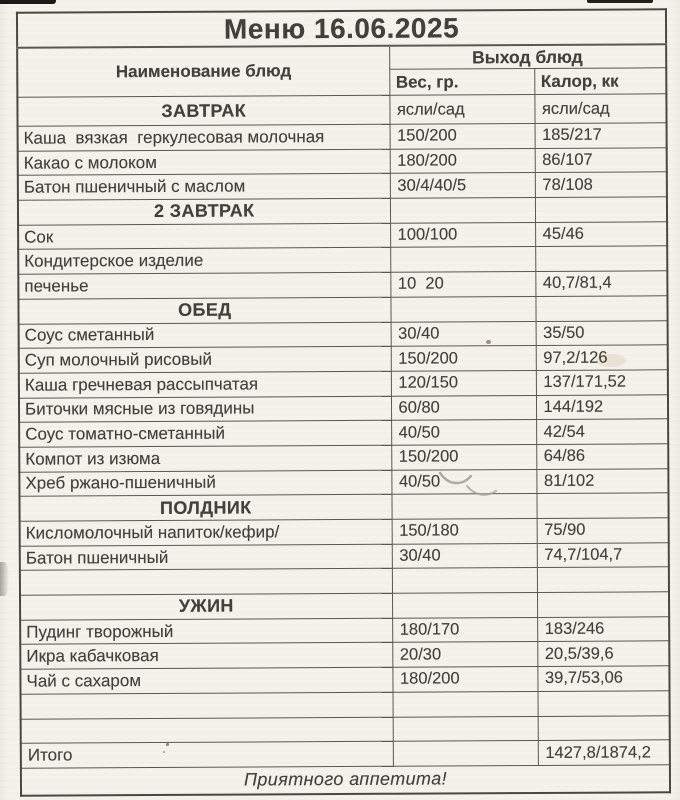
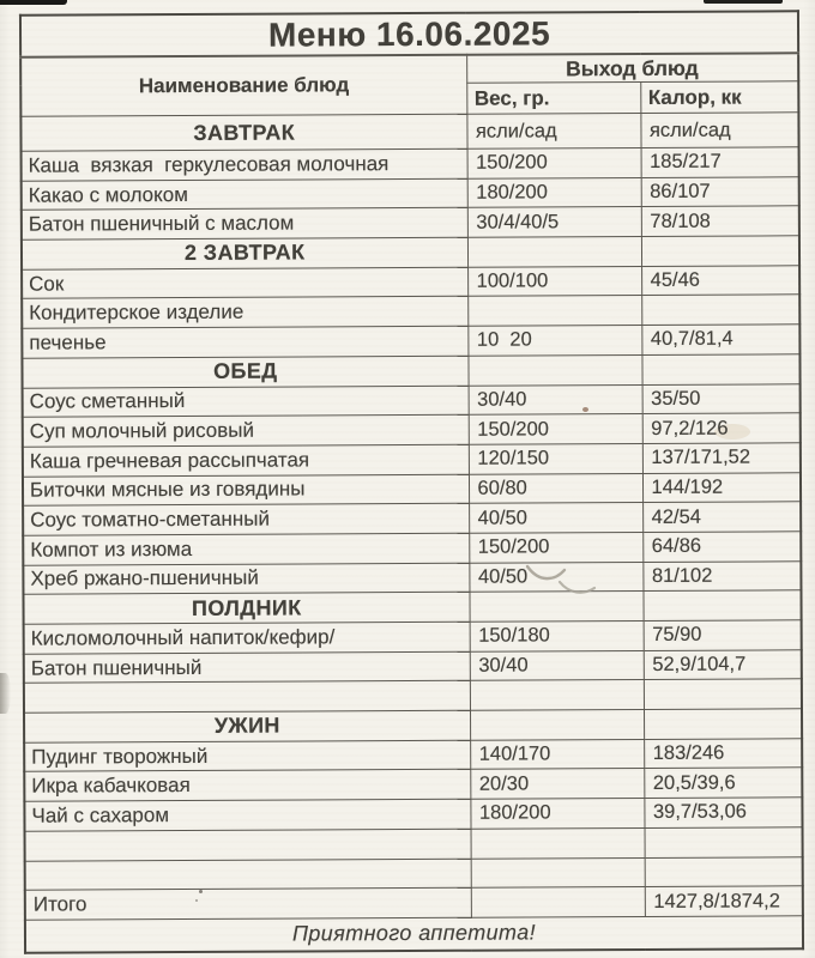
  Меню 16.06.2025
  Наименование блюд	Выход блюд
  Вес, гр.	Калор, кк
  ЗАВТРАК	ясли/сад	ясли/сад
  Каша вязкая геркулесовая молочная	150/200	185/217
  Какао с молоком	180/200	86/107
  Батон пшеничный с маслом	30/4/40/5	78/108
  2 ЗАВТРАК
  Сок	100/100	45/46
  Кондитерское изделие
  печенье	10 20	40,7/81,4
  ОБЕД
  Соус сметанный	30/40	35/50
  Суп молочный рисовый	150/200	97,2/126
  Каша гречневая рассыпчатая	120/150	137/171,52
  Биточки мясные из говядины	60/80	144/192
  Соус томатно-сметанный	40/50	42/54
  Компот из изюма	150/200	64/86
  Хреб ржано-пшеничный	40/50	81/102
  ПОЛДНИК
  Кисломолочный напиток/кефир/	150/180	75/90
- Батон пшеничный	30/40	74,7/104,7
+ Батон пшеничный	30/40	52,9/104,7
  УЖИН
- Пудинг творожный	180/170	183/246
+ Пудинг творожный	140/170	183/246
  Икра кабачковая	20/30	20,5/39,6
  Чай с сахаром	180/200	39,7/53,06
  Итого		1427,8/1874,2
  Приятного аппетита!
